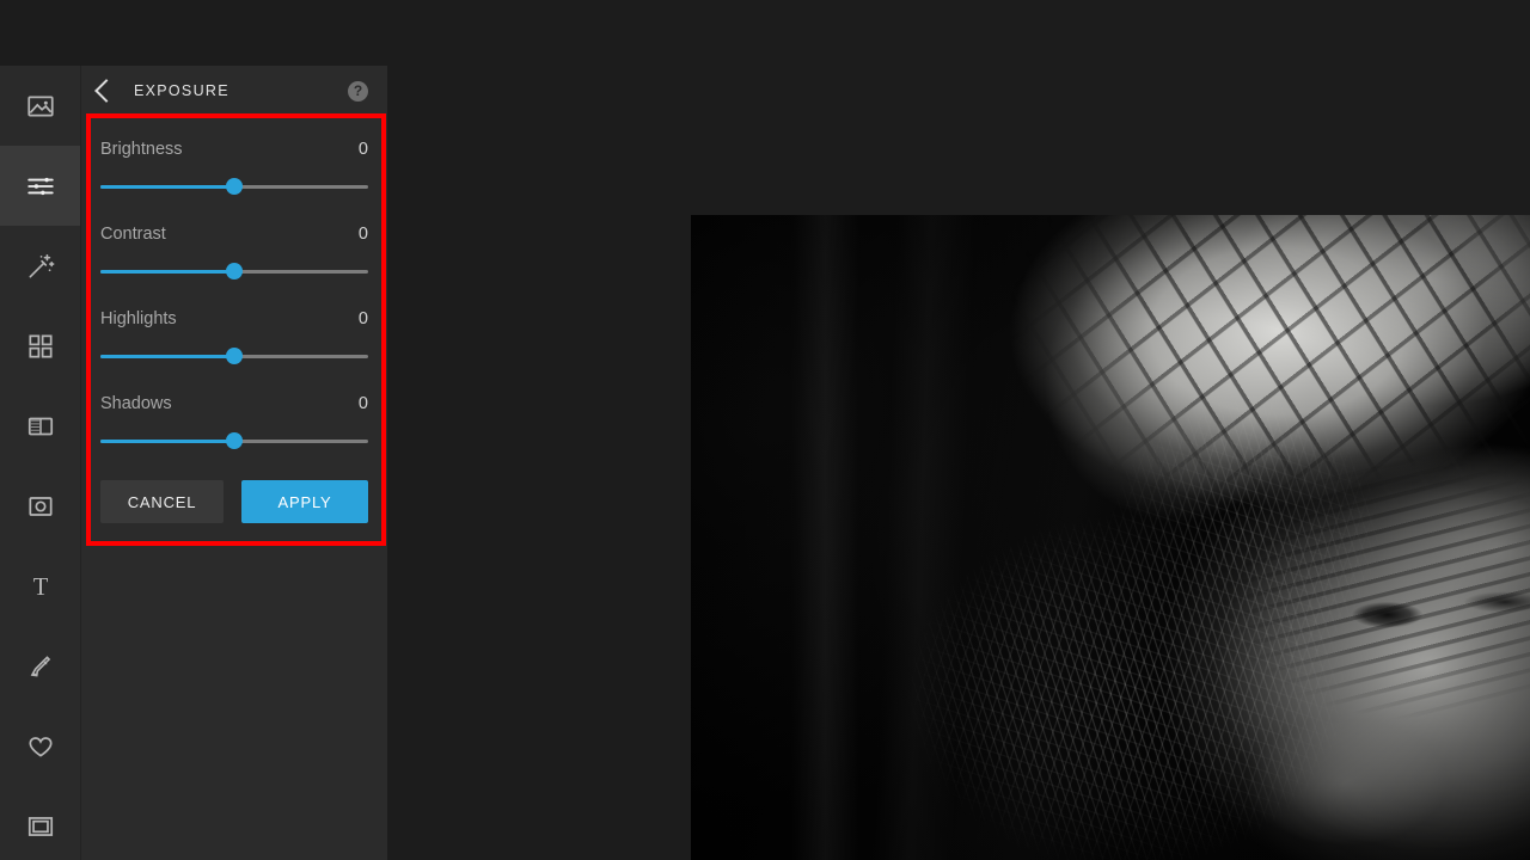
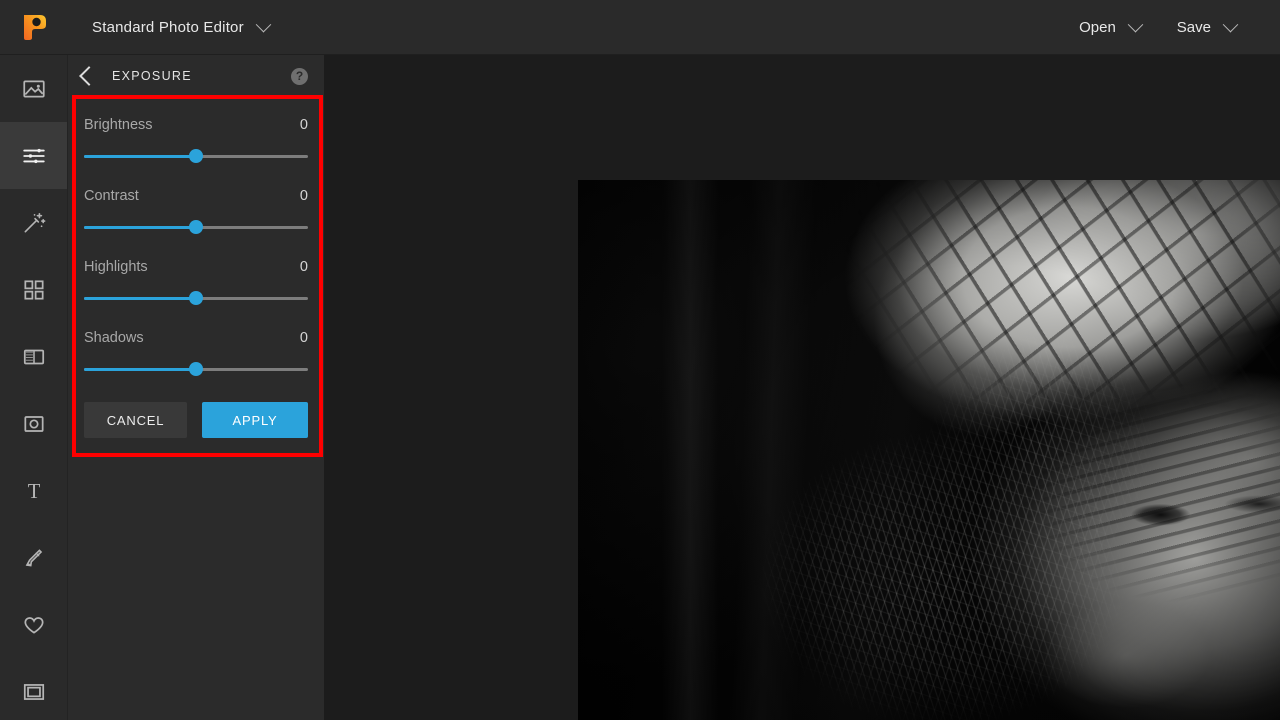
+ Standard Photo Editor
+ Open
+ Save
  T
  EXPOSURE
  ?
  Brightness
  0
  Contrast
  0
  Highlights
  0
  Shadows
  0
  CANCEL
  APPLY
